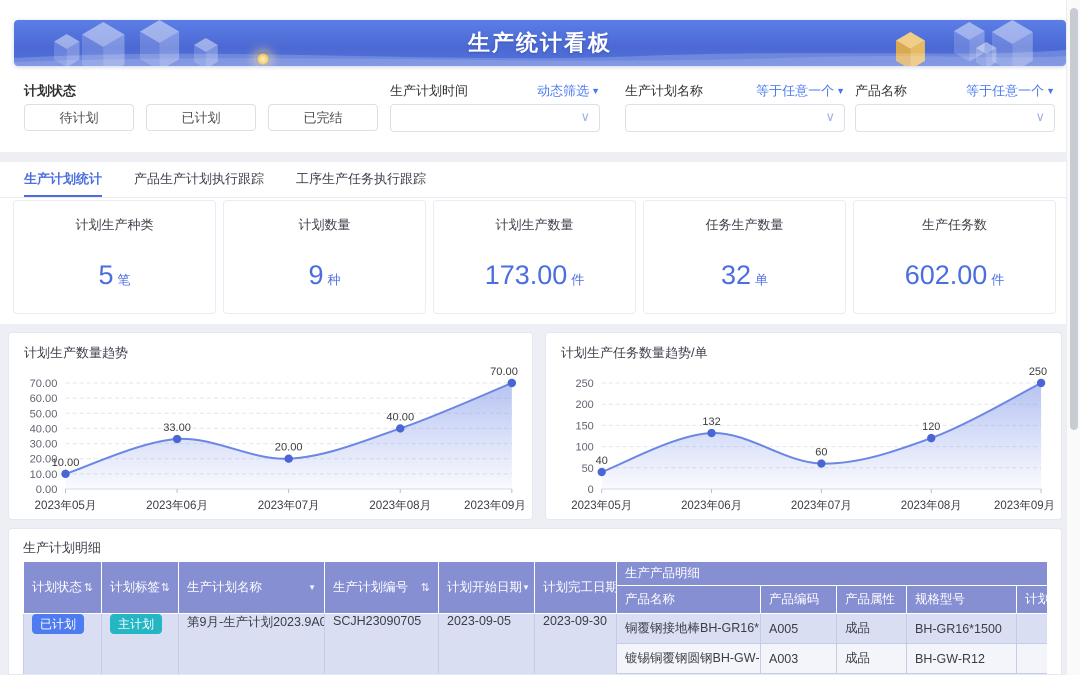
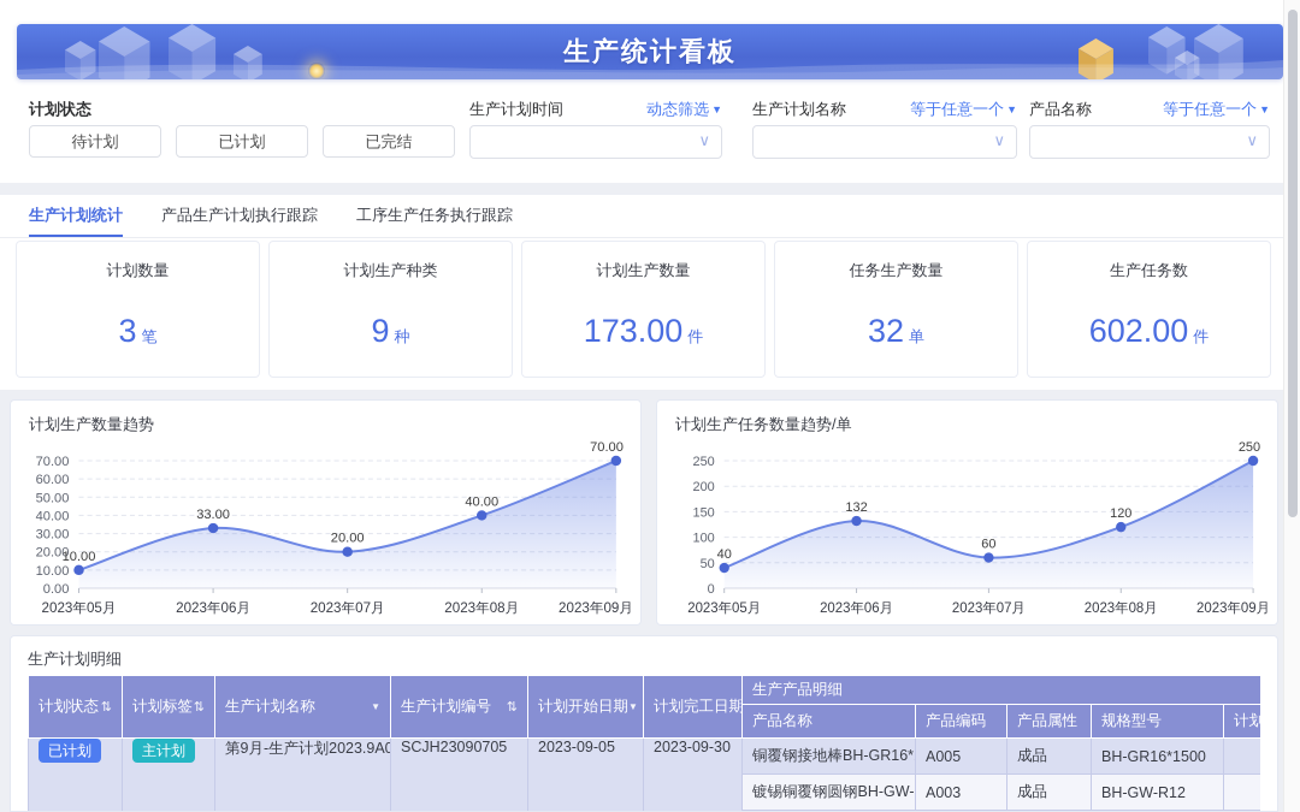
  生产统计看板
  计划状态
  待计划
  已计划
  已完结
  生产计划时间
  动态筛选 ▼
  ∨
  生产计划名称
  等于任意一个 ▼
  ∨
  产品名称
  等于任意一个 ▼
  ∨
  生产计划统计
  产品生产计划执行跟踪
  工序生产任务执行跟踪
- 计划生产种类
+ 计划数量
- 5 笔
+ 3 笔
- 计划数量
+ 计划生产种类
  9 种
  计划生产数量
  173.00 件
  任务生产数量
  32 单
  生产任务数
  602.00 件
  计划生产数量趋势
  0.00
  10.00
  20.00
  30.00
  40.00
  50.00
  60.00
  70.00
  2023年05月
  2023年06月
  2023年07月
  2023年08月
  2023年09月
  10.00
  33.00
  20.00
  40.00
  70.00
  计划生产任务数量趋势/单
  0
  50
  100
  150
  200
  250
  2023年05月
  2023年06月
  2023年07月
  2023年08月
  2023年09月
  40
  132
  60
  120
  250
  生产计划明细
  计划状态 ⇅	计划标签⇅	生产计划名称 ▼	生产计划编号 ⇅	计划开始日期▼	计划完工日期	生产产品明细
  产品名称	产品编码	产品属性	规格型号	计划
  已计划	主计划	第9月-生产计划2023.9A0	SCJH23090705	2023-09-05	2023-09-30	铜覆钢接地棒BH-GR16*	A005	成品	BH-GR16*1500
  镀锡铜覆钢圆钢BH-GW-	A003	成品	BH-GW-R12
